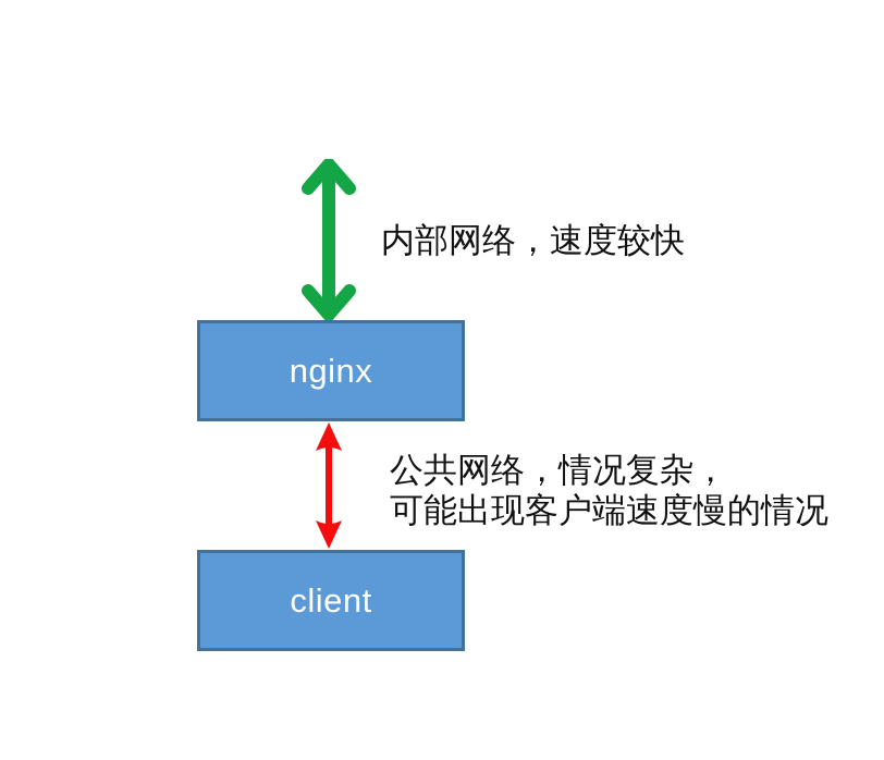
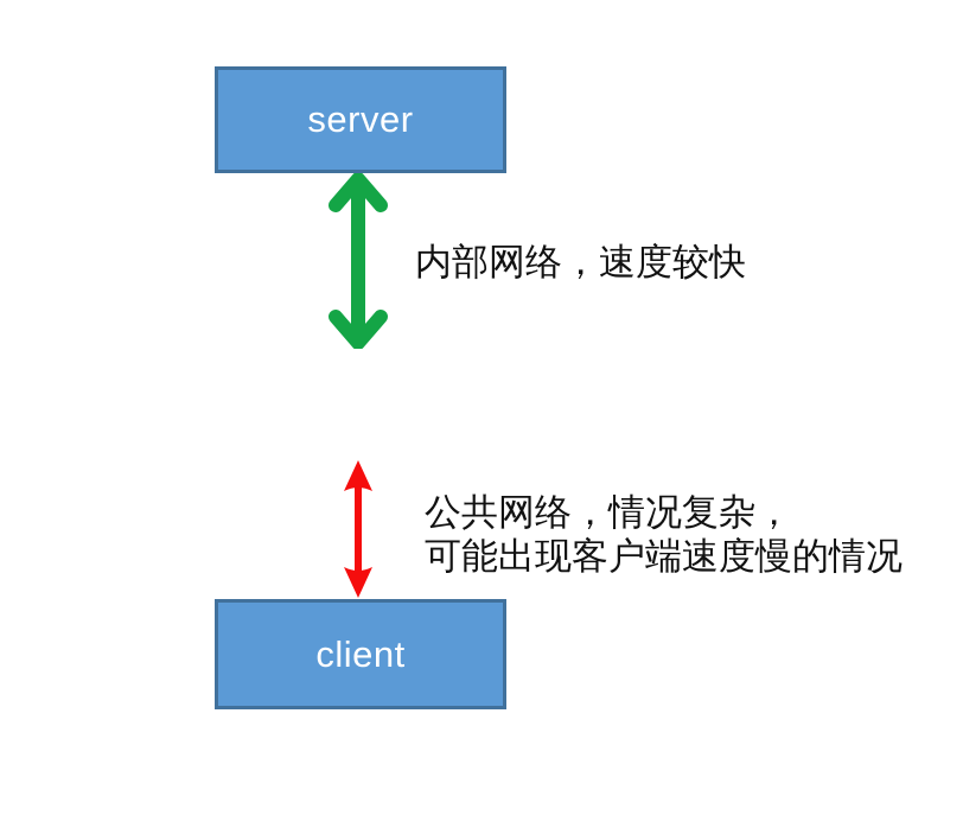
+ server
  内部网络，速度较快
- nginx
  公共网络，情况复杂，
  可能出现客户端速度慢的情况
  client
